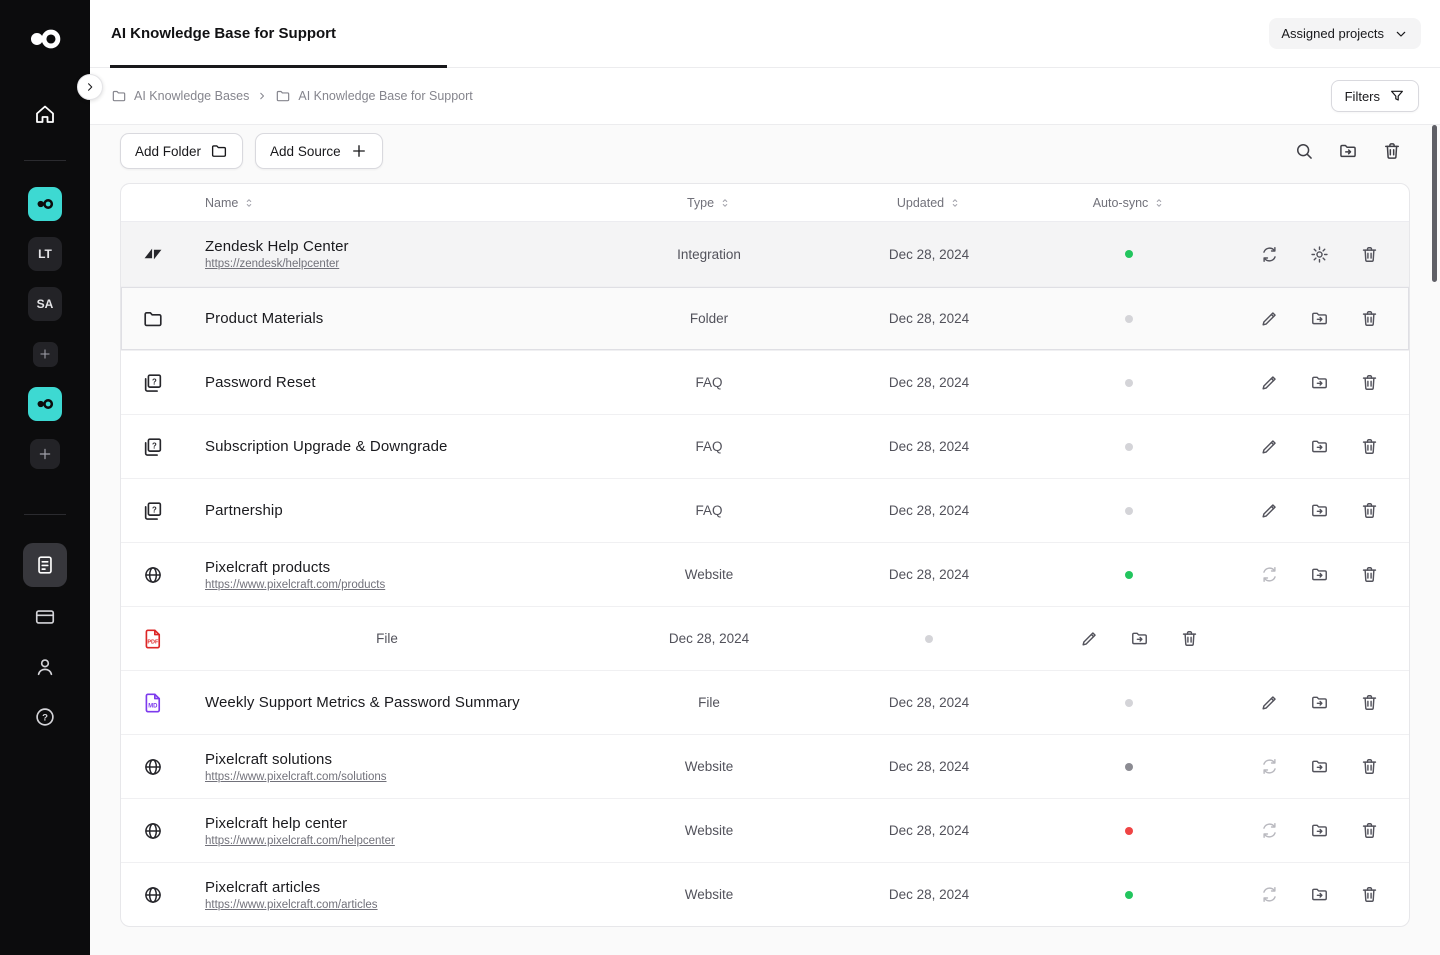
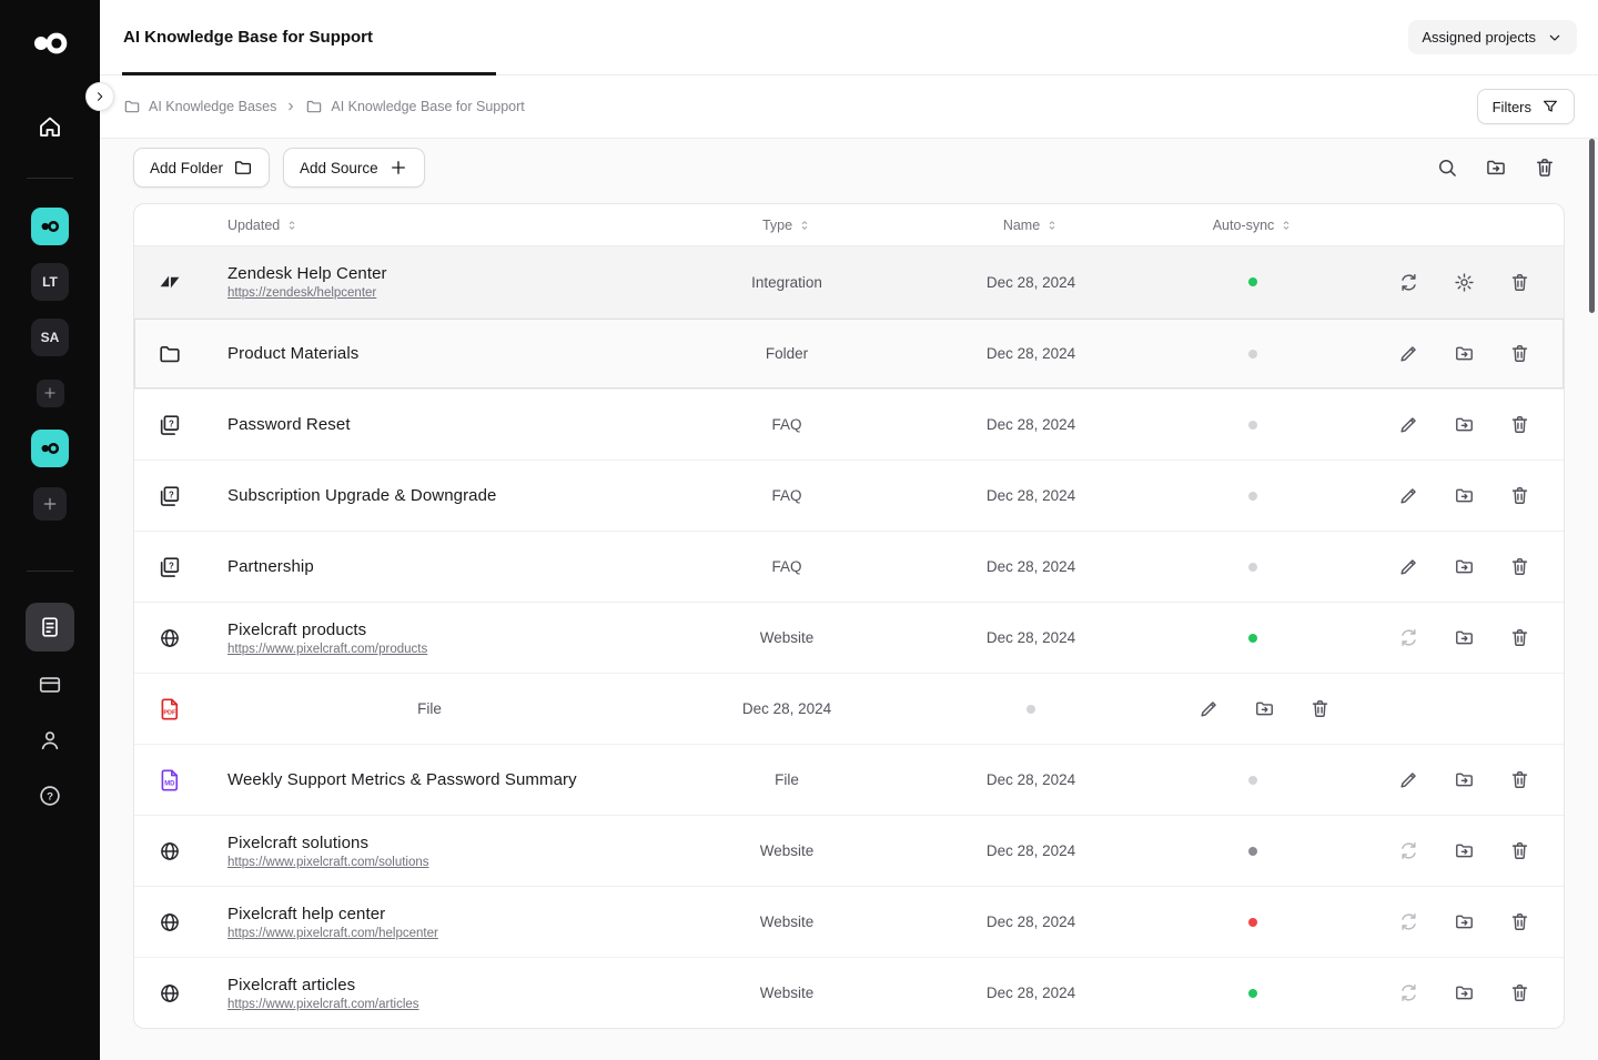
  LT
  SA
  AI Knowledge Base for Support
  Assigned projects
  AI Knowledge Bases
  AI Knowledge Base for Support
  Filters
  Add Folder
  Add Source
- Name
+ Updated
  Type
- Updated
+ Name
  Auto-sync
  Zendesk Help Center
  https://zendesk/helpcenter
  Integration
  Dec 28, 2024
  Product Materials
  Folder
  Dec 28, 2024
  Password Reset
  FAQ
  Dec 28, 2024
  Subscription Upgrade & Downgrade
  FAQ
  Dec 28, 2024
  Partnership
  FAQ
  Dec 28, 2024
  Pixelcraft products
  https://www.pixelcraft.com/products
  Website
  Dec 28, 2024
  File
  Dec 28, 2024
  Weekly Support Metrics & Password Summary
  File
  Dec 28, 2024
  Pixelcraft solutions
  https://www.pixelcraft.com/solutions
  Website
  Dec 28, 2024
  Pixelcraft help center
  https://www.pixelcraft.com/helpcenter
  Website
  Dec 28, 2024
  Pixelcraft articles
  https://www.pixelcraft.com/articles
  Website
  Dec 28, 2024
